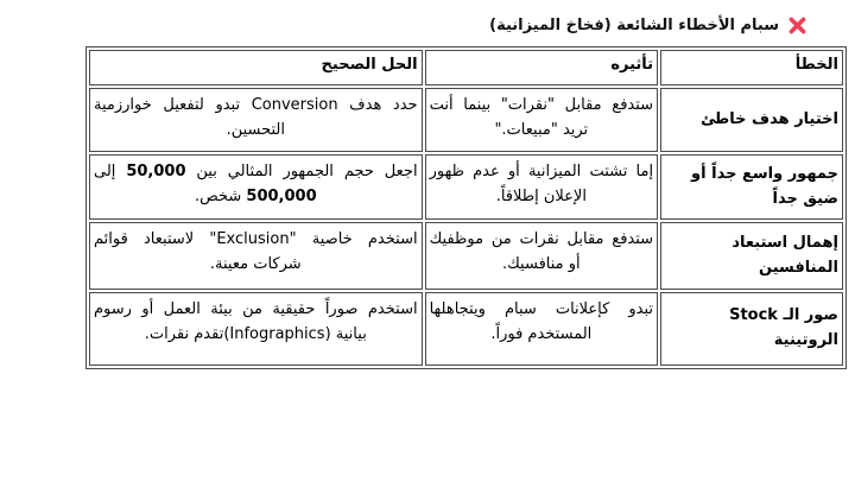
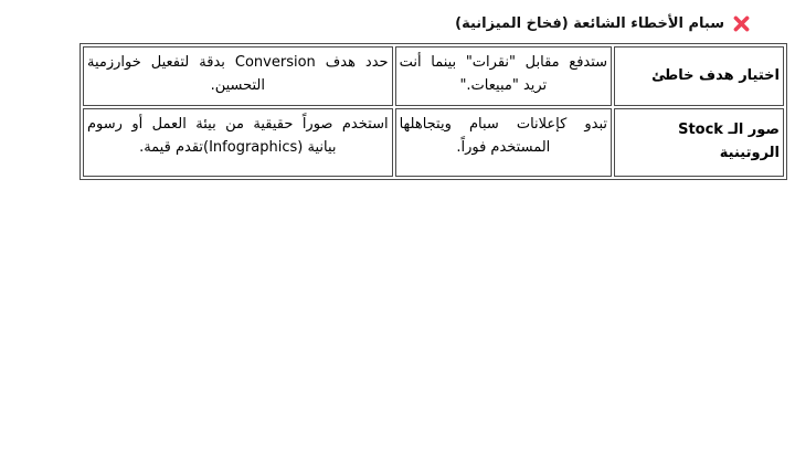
  سبام الأخطاء الشائعة (فخاخ الميزانية)
- الخطأ	تأثيره	الحل الصحيح
- اختيار هدف خاطئ	ستدفع مقابل "نقرات" بينما أنت تريد "مبيعات."	حدد هدف Conversion تبدو لتفعيل خوارزمية التحسين.
+ اختيار هدف خاطئ	ستدفع مقابل "نقرات" بينما أنت تريد "مبيعات."	حدد هدف Conversion بدقة لتفعيل خوارزمية التحسين.
- جمهور واسع جداً أو ضيق جداً	إما تشتت الميزانية أو عدم ظهور الإعلان إطلاقاً.	اجعل حجم الجمهور المثالي بين 50,000 إلى 500,000 شخص.
- إهمال استبعاد المنافسين	ستدفع مقابل نقرات من موظفيك أو منافسيك.	استخدم خاصية "Exclusion" لاستبعاد قوائم شركات معينة.
- صور الـ Stock الروتينية	تبدو كإعلانات سبام ويتجاهلها المستخدم فوراً.	استخدم صوراً حقيقية من بيئة العمل أو رسوم بيانية (Infographics)تقدم نقرات.
+ صور الـ Stock الروتينية	تبدو كإعلانات سبام ويتجاهلها المستخدم فوراً.	استخدم صوراً حقيقية من بيئة العمل أو رسوم بيانية (Infographics)تقدم قيمة.
